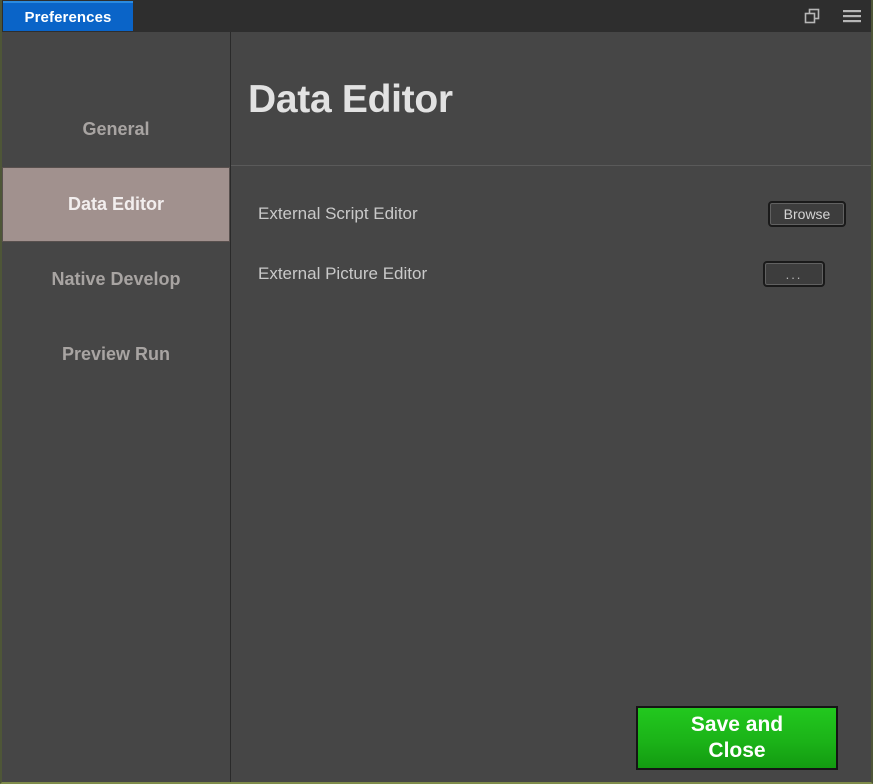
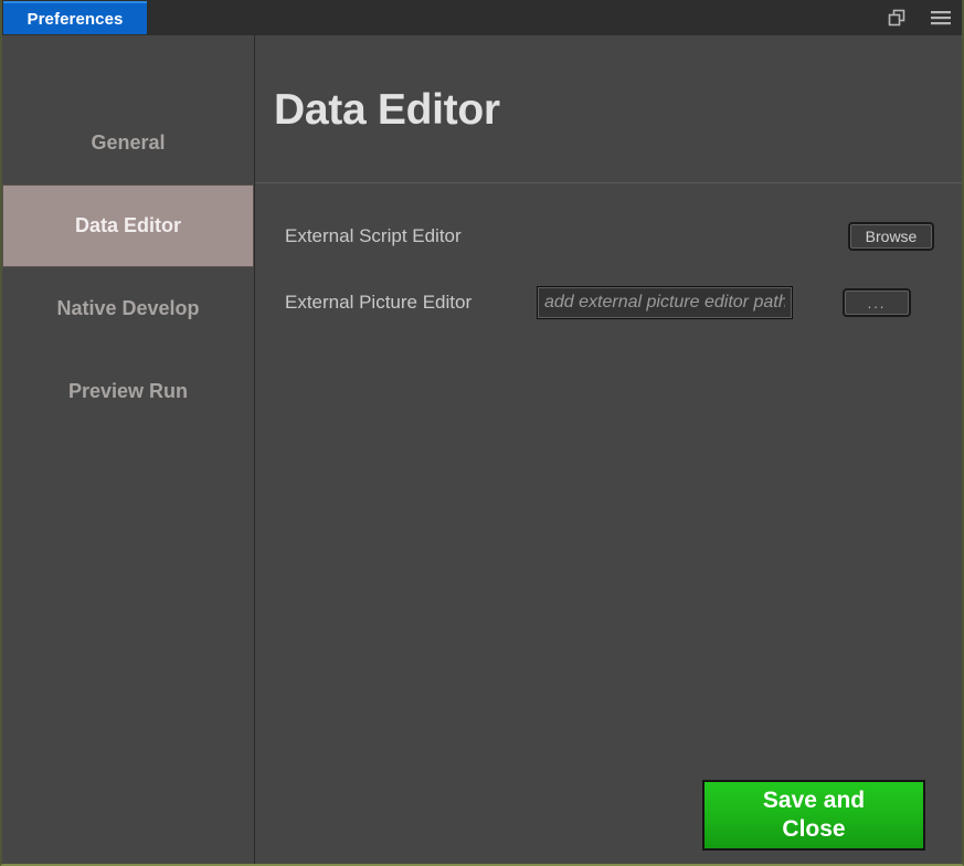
  Preferences
  General
  Data Editor
  Native Develop
  Preview Run
  Data Editor
  External Script Editor
  Browse
  External Picture Editor
+ add external picture editor path
  ...
  Save and
  Close
